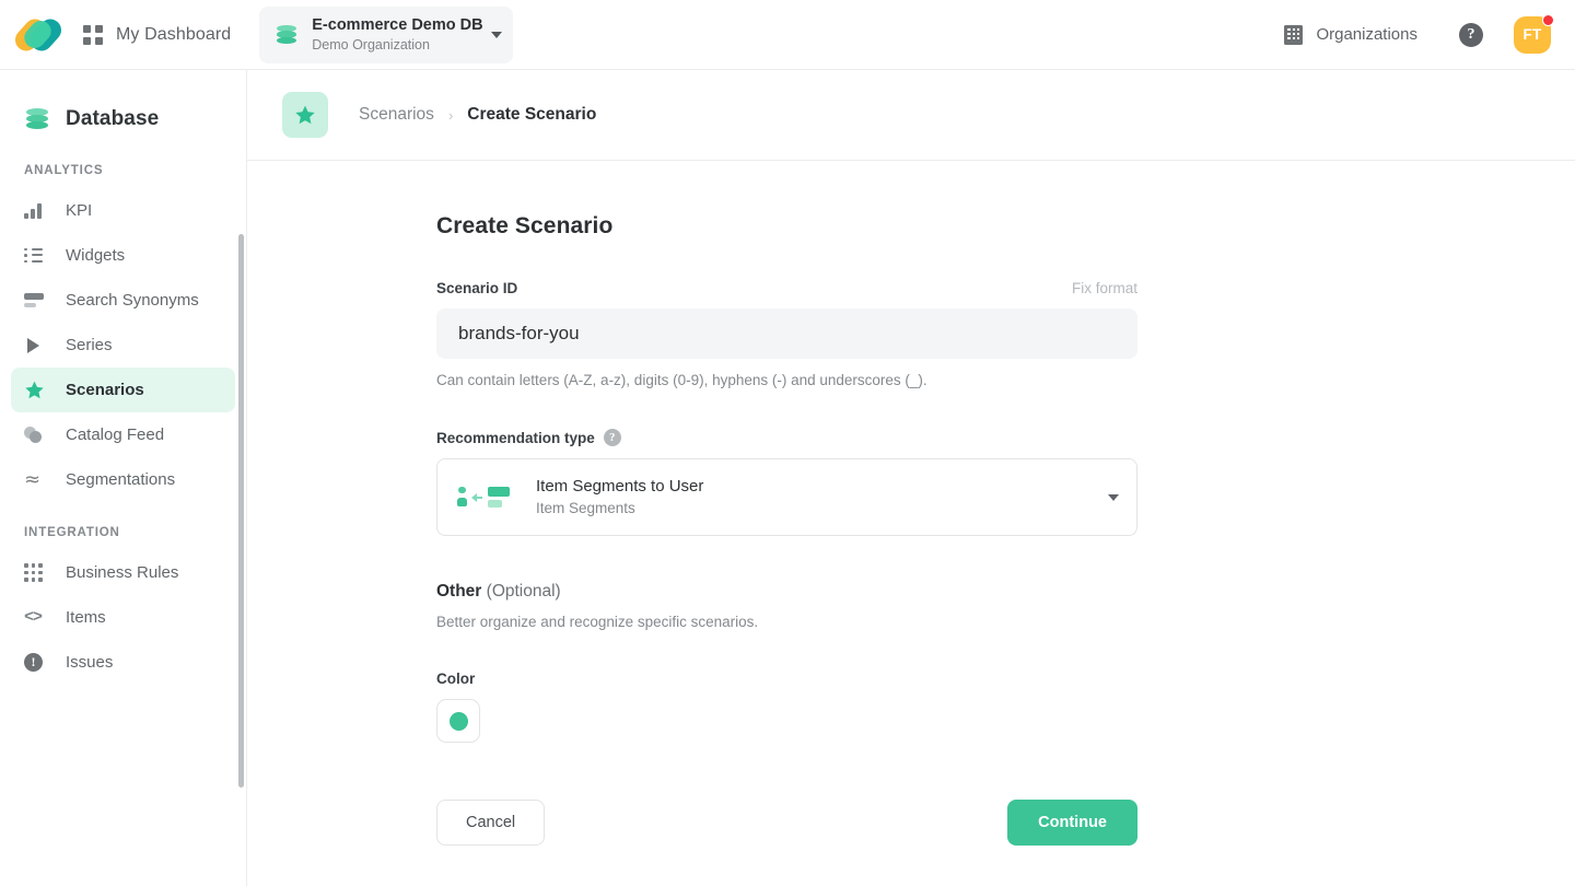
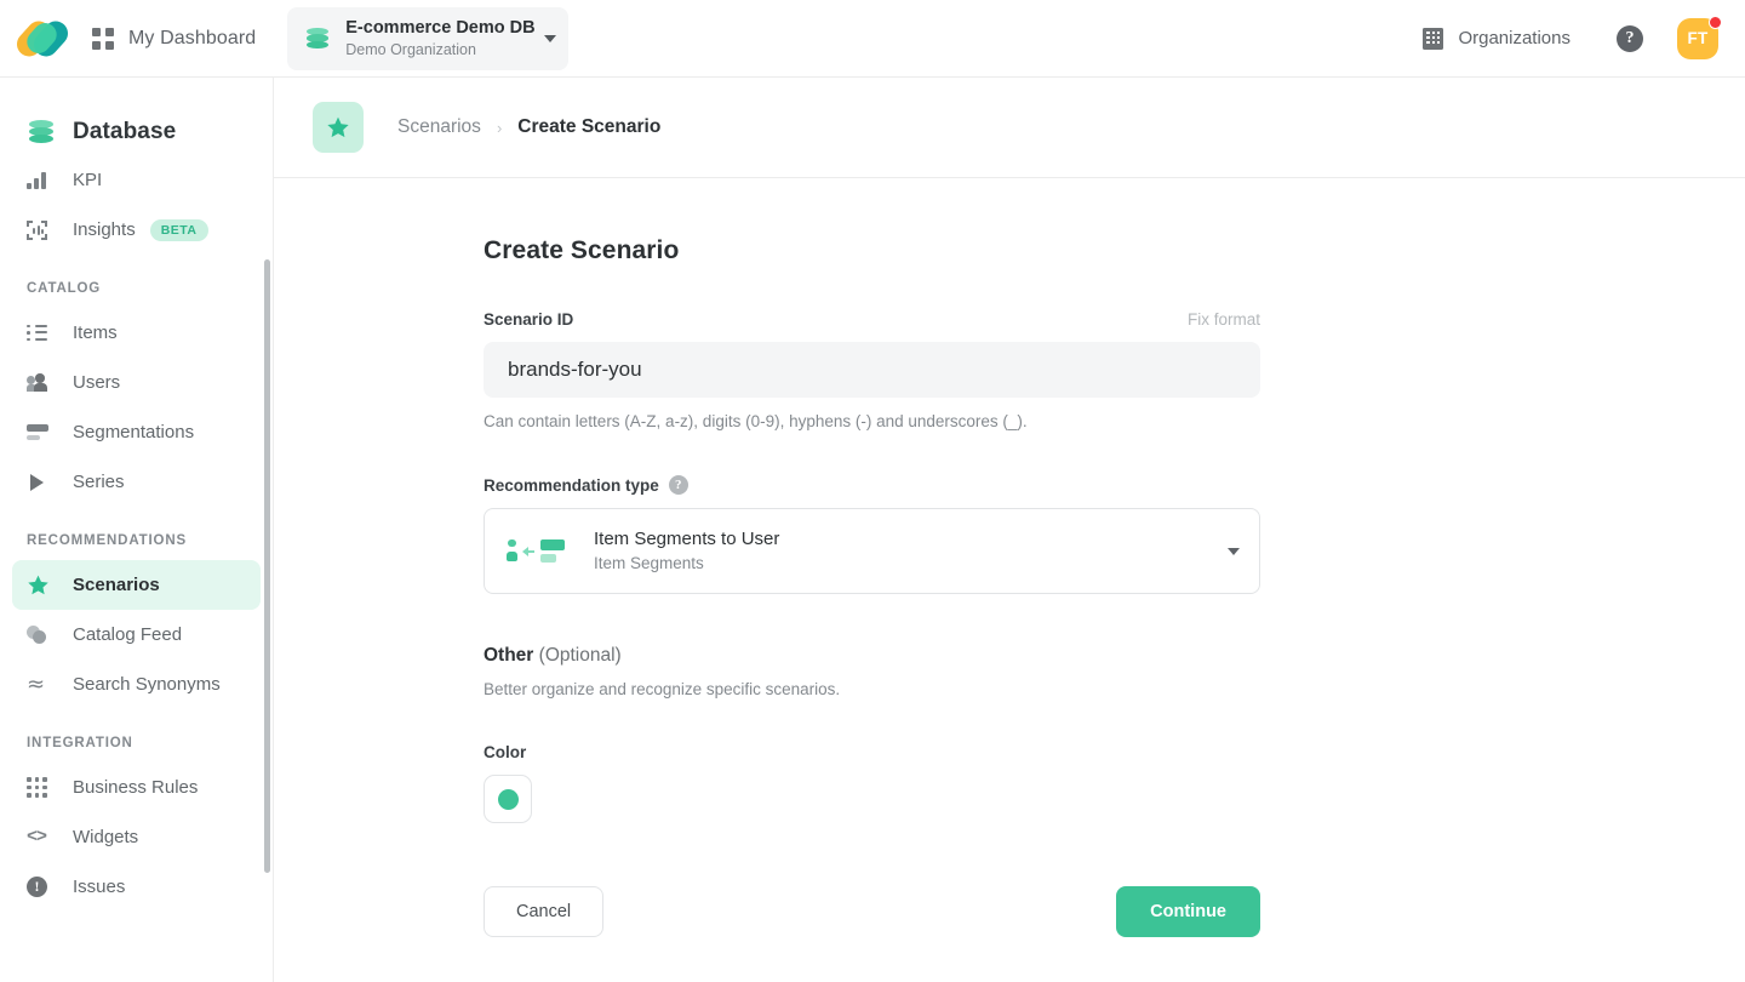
  My Dashboard
  E-commerce Demo DB Demo Organization
  Organizations
  ?
  FT
  Database
- ANALYTICS
  KPI
+ Insights
+ BETA
+ CATALOG
- Widgets
+ Items
+ Users
- Search Synonyms
+ Segmentations
  Series
+ RECOMMENDATIONS
  Scenarios
  Catalog Feed
  ≈
- Segmentations
+ Search Synonyms
  INTEGRATION
  Business Rules
  <>
- Items
+ Widgets
  !
  Issues
  Scenarios
  ›
  Create Scenario
  Create Scenario
  Scenario ID
  Fix format
  brands-for-you
  Can contain letters (A-Z, a-z), digits (0-9), hyphens (-) and underscores (_).
  Recommendation type
  ?
  Item Segments to User
  Item Segments
  Other (Optional)
  Better organize and recognize specific scenarios.
  Color
  Cancel
  Continue
